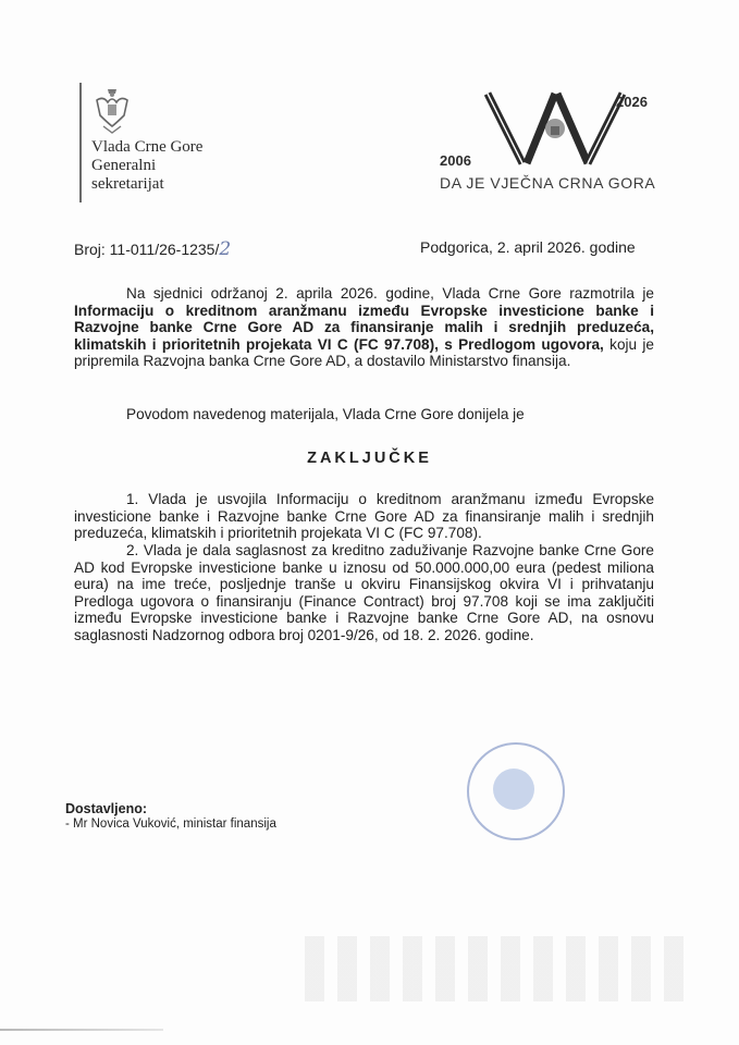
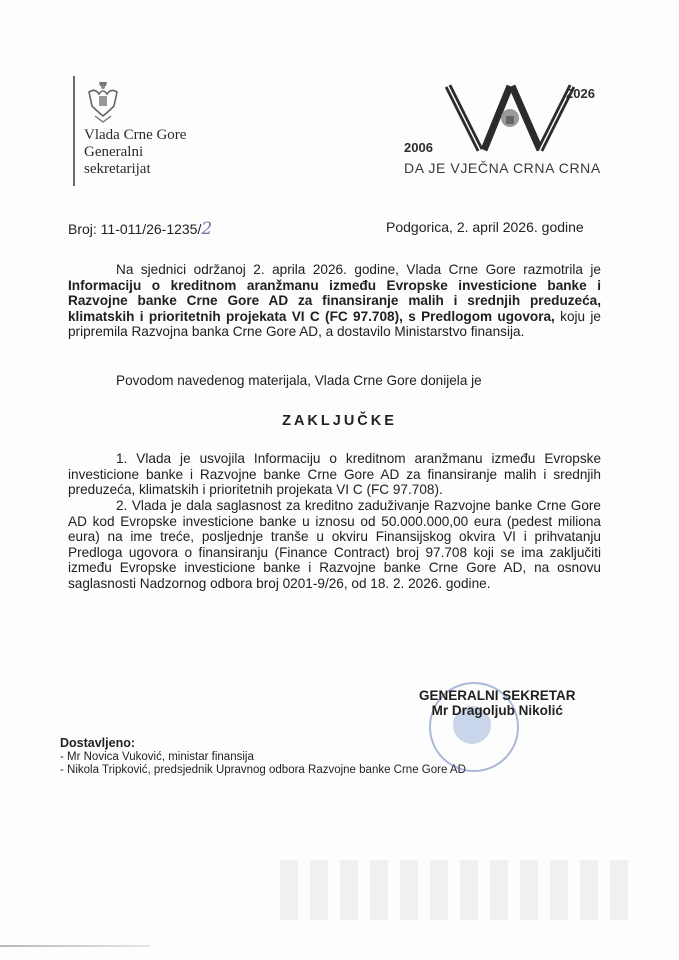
  Vlada Crne Gore
  Generalni
  sekretarijat
  2006
  2026
- DA JE VJEČNA CRNA GORA
+ DA JE VJEČNA CRNA CRNA
  Broj: 11-011/26-1235/2
  Podgorica, 2. april 2026. godine
  Na sjednici održanoj 2. aprila 2026. godine, Vlada Crne Gore razmotrila je Informaciju o kreditnom aranžmanu između Evropske investicione banke i Razvojne banke Crne Gore AD za finansiranje malih i srednjih preduzeća, klimatskih i prioritetnih projekata VI C (FC 97.708), s Predlogom ugovora, koju je pripremila Razvojna banka Crne Gore AD, a dostavilo Ministarstvo finansija.
  Povodom navedenog materijala, Vlada Crne Gore donijela je
  ZAKLJUČKE
  1. Vlada je usvojila Informaciju o kreditnom aranžmanu između Evropske investicione banke i Razvojne banke Crne Gore AD za finansiranje malih i srednjih preduzeća, klimatskih i prioritetnih projekata VI C (FC 97.708).
  2. Vlada je dala saglasnost za kreditno zaduživanje Razvojne banke Crne Gore AD kod Evropske investicione banke u iznosu od 50.000.000,00 eura (pedest miliona eura) na ime treće, posljednje tranše u okviru Finansijskog okvira VI i prihvatanju Predloga ugovora o finansiranju (Finance Contract) broj 97.708 koji se ima zaključiti između Evropske investicione banke i Razvojne banke Crne Gore AD, na osnovu saglasnosti Nadzornog odbora broj 0201-9/26, od 18. 2. 2026. godine.
+ GENERALNI SEKRETAR
+ Mr Dragoljub Nikolić
  Dostavljeno:
  - Mr Novica Vuković, ministar finansija
+ - Nikola Tripković, predsjednik Upravnog odbora Razvojne banke Crne Gore AD
